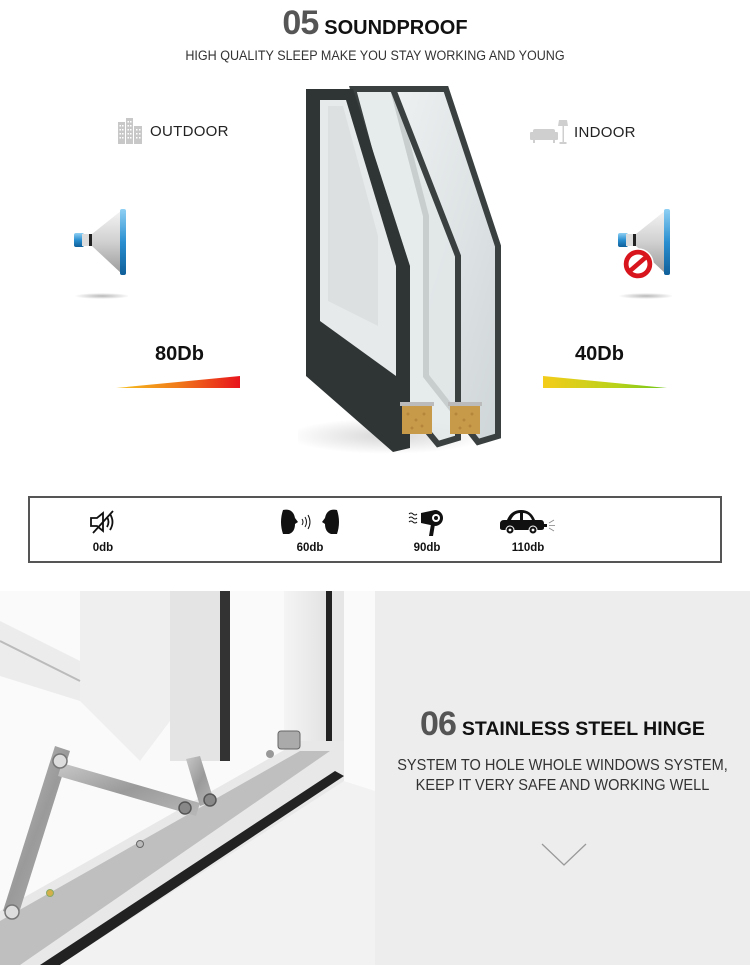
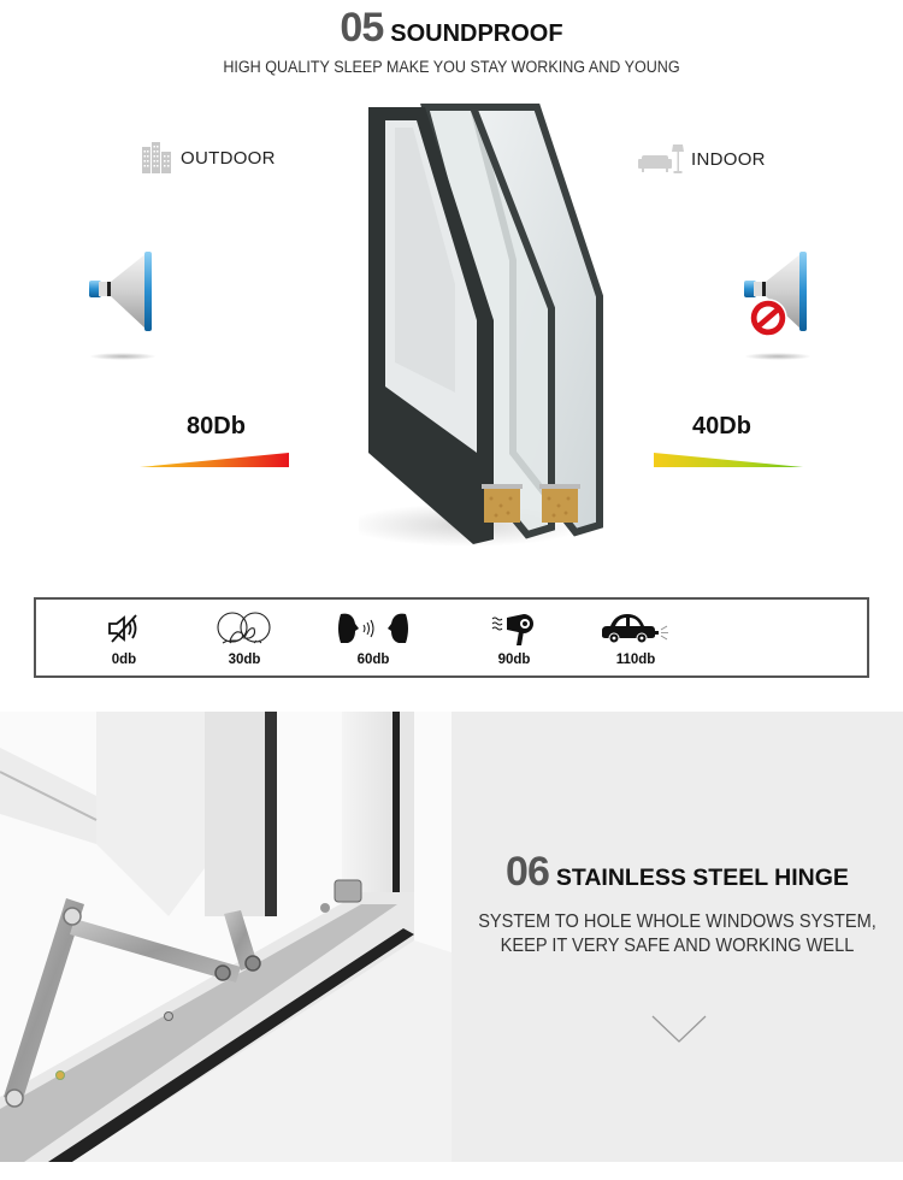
  05 SOUNDPROOF
  HIGH QUALITY SLEEP MAKE YOU STAY WORKING AND YOUNG
  OUTDOOR
  INDOOR
  80Db
  40Db
  0db
+ 30db
  60db
  90db
  110db
  06 STAINLESS STEEL HINGE
  SYSTEM TO HOLE WHOLE WINDOWS SYSTEM,
  KEEP IT VERY SAFE AND WORKING WELL
